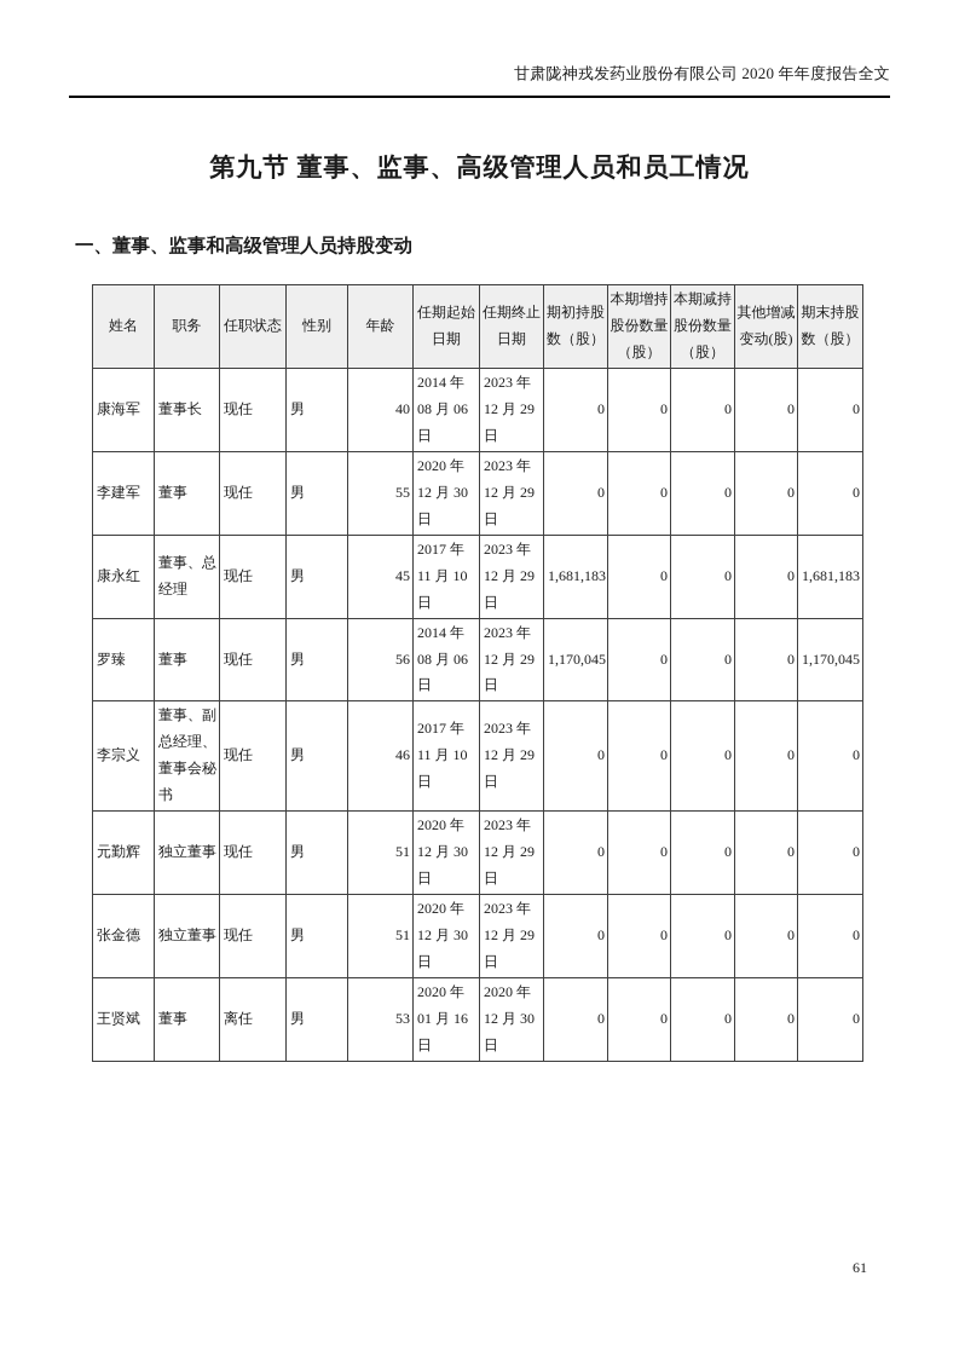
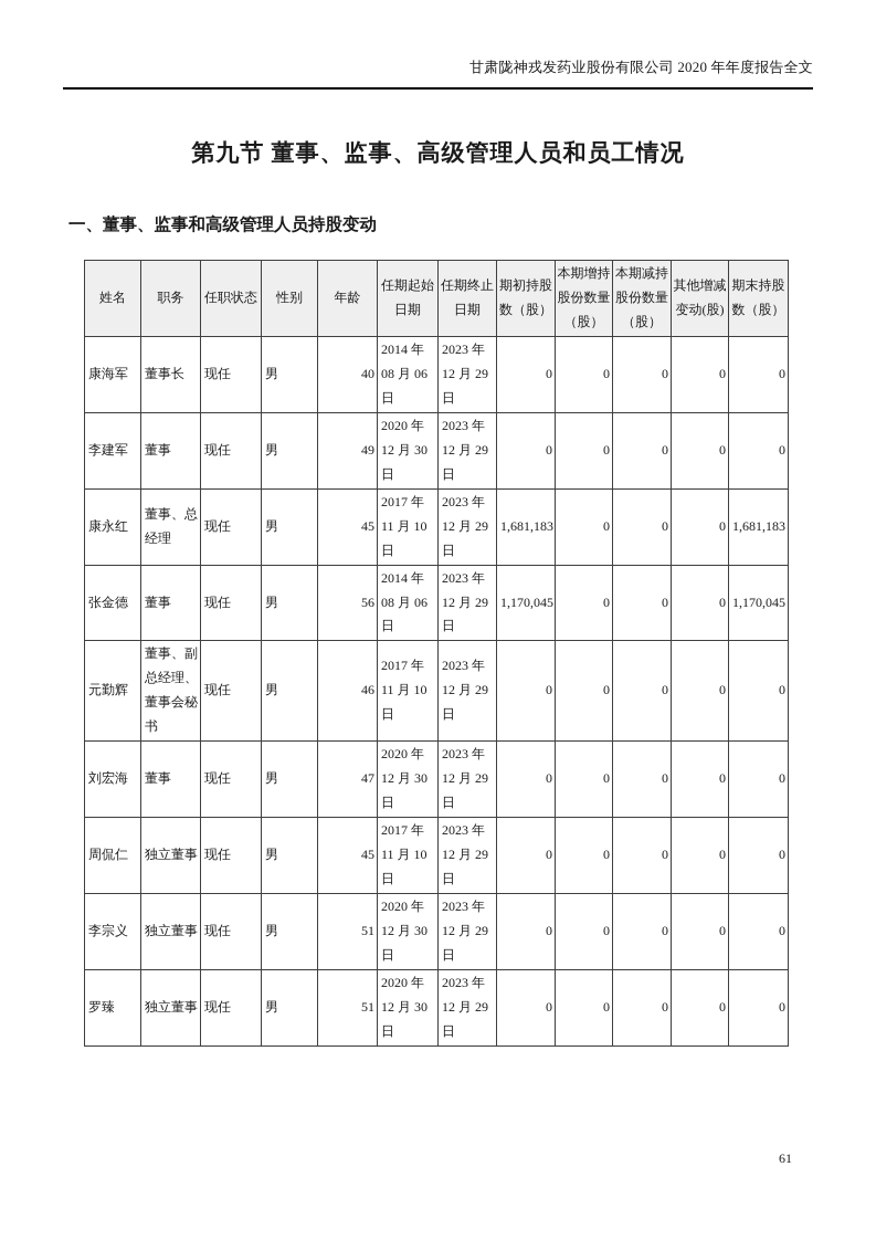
  甘肃陇神戎发药业股份有限公司 2020 年年度报告全文
  第九节 董事、监事、高级管理人员和员工情况
  一、董事、监事和高级管理人员持股变动
  姓名	职务	任职状态	性别	年龄	任期起始 日期	任期终止 日期	期初持股 数（股）	本期增持 股份数量 （股）	本期减持 股份数量 （股）	其他增减 变动(股)	期末持股 数（股）
  康海军	董事长	现任	男	40	2014 年 08 月 06 日	2023 年 12 月 29 日	0	0	0	0	0
- 李建军	董事	现任	男	55	2020 年 12 月 30 日	2023 年 12 月 29 日	0	0	0	0	0
+ 李建军	董事	现任	男	49	2020 年 12 月 30 日	2023 年 12 月 29 日	0	0	0	0	0
  康永红	董事、总经理	现任	男	45	2017 年 11 月 10 日	2023 年 12 月 29 日	1,681,183	0	0	0	1,681,183
- 罗臻	董事	现任	男	56	2014 年 08 月 06 日	2023 年 12 月 29 日	1,170,045	0	0	0	1,170,045
+ 张金德	董事	现任	男	56	2014 年 08 月 06 日	2023 年 12 月 29 日	1,170,045	0	0	0	1,170,045
- 李宗义	董事、副总经理、董事会秘书	现任	男	46	2017 年 11 月 10 日	2023 年 12 月 29 日	0	0	0	0	0
+ 元勤辉	董事、副总经理、董事会秘书	现任	男	46	2017 年 11 月 10 日	2023 年 12 月 29 日	0	0	0	0	0
+ 刘宏海	董事	现任	男	47	2020 年 12 月 30 日	2023 年 12 月 29 日	0	0	0	0	0
+ 周侃仁	独立董事	现任	男	45	2017 年 11 月 10 日	2023 年 12 月 29 日	0	0	0	0	0
- 元勤辉	独立董事	现任	男	51	2020 年 12 月 30 日	2023 年 12 月 29 日	0	0	0	0	0
+ 李宗义	独立董事	现任	男	51	2020 年 12 月 30 日	2023 年 12 月 29 日	0	0	0	0	0
- 张金德	独立董事	现任	男	51	2020 年 12 月 30 日	2023 年 12 月 29 日	0	0	0	0	0
+ 罗臻	独立董事	现任	男	51	2020 年 12 月 30 日	2023 年 12 月 29 日	0	0	0	0	0
- 王贤斌	董事	离任	男	53	2020 年 01 月 16 日	2020 年 12 月 30 日	0	0	0	0	0
  61
